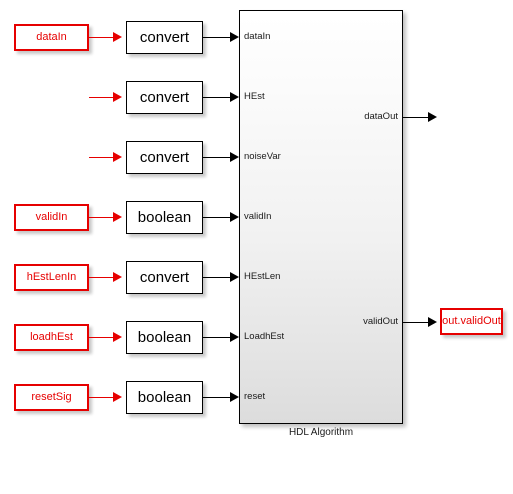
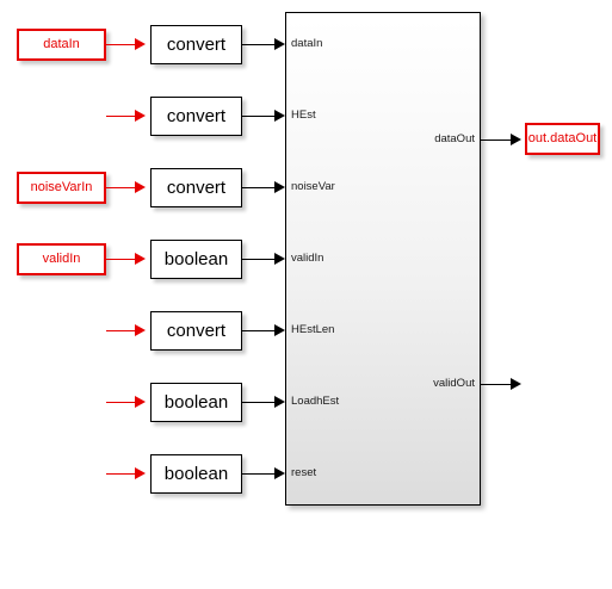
- HDL Algorithm
  dataIn
  convert
  dataIn
  convert
  HEst
+ noiseVarIn
  convert
  noiseVar
  validIn
  boolean
  validIn
- hEstLenIn
  convert
  HEstLen
- loadhEst
  boolean
  LoadhEst
- resetSig
  boolean
  reset
  dataOut
+ out.dataOut
  validOut
- out.validOut
